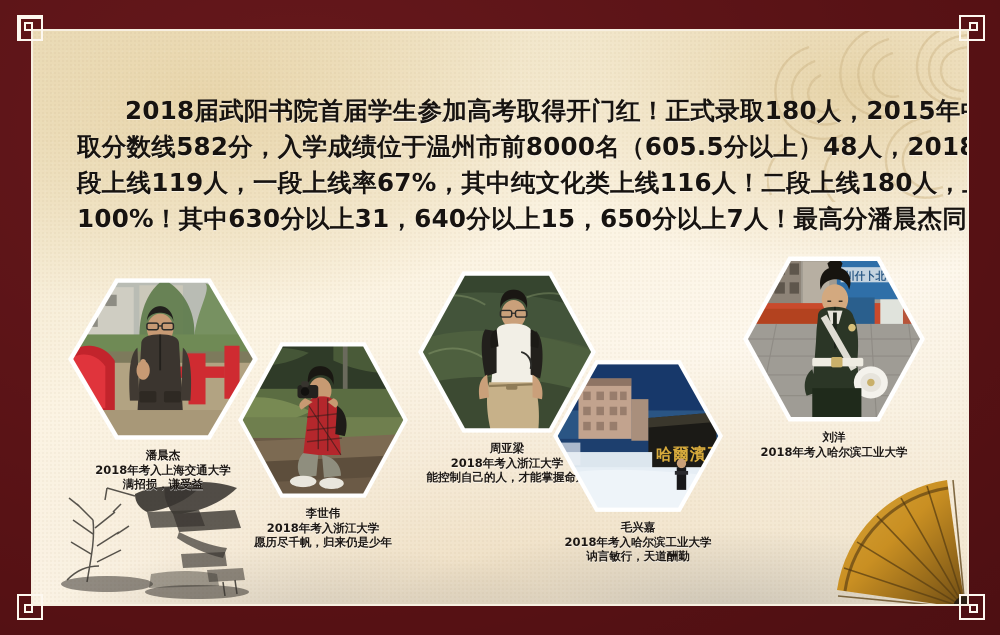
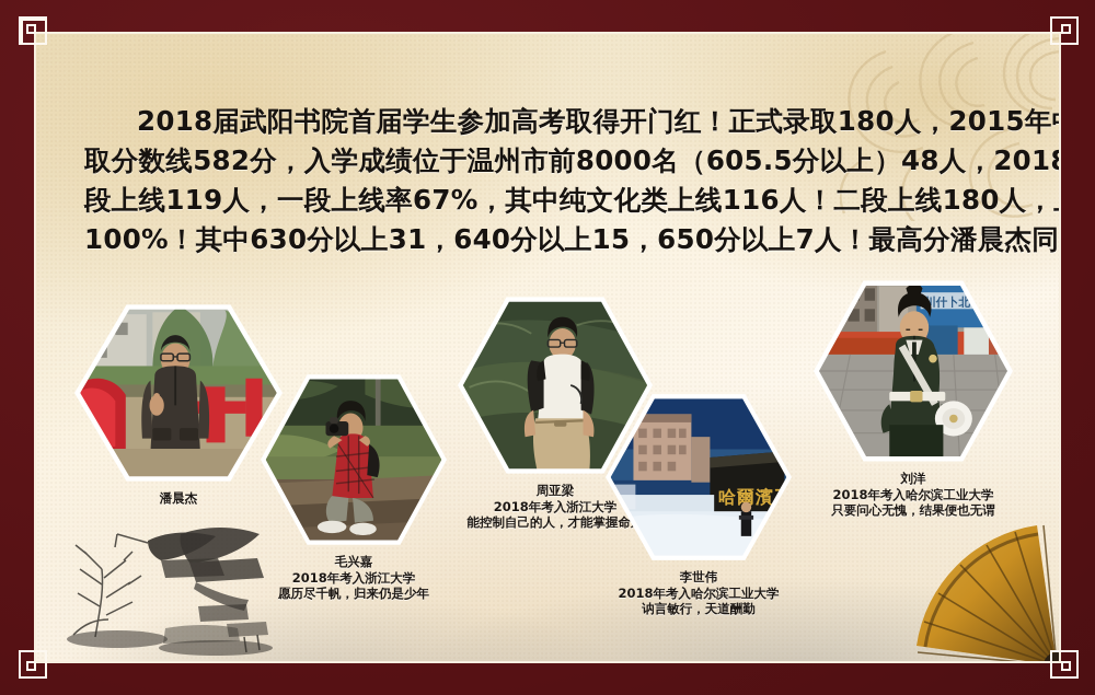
  2018届武阳书院首届学生参加高考取得开门红！正式录取180人，2015年
  取分数线582分，入学成绩位于温州市前8000名（605.5分以上）48人，201
  段上线119人，一段上线率67%，其中纯文化类上线116人！二段上线180人，
  100%！其中630分以上31，640分以上15，650分以上7人！最高分潘晨杰同
  潘晨杰
- 2018年考入上海交通大学
- 满招损，谦受益
- 李世伟
+ 毛兴嘉
  2018年考入浙江大学
  愿历尽千帆，归来仍是少年
  周亚梁
  2018年考入浙江大学
  能控制自己的人，才能掌握命
- 毛兴嘉
+ 李世伟
  2018年考入哈尔滨工业大学
  讷言敏行，天道酬勤
  川什卜北
  刘洋
  2018年考入哈尔滨工业大学
+ 只要问心无愧，结果便也无谓
